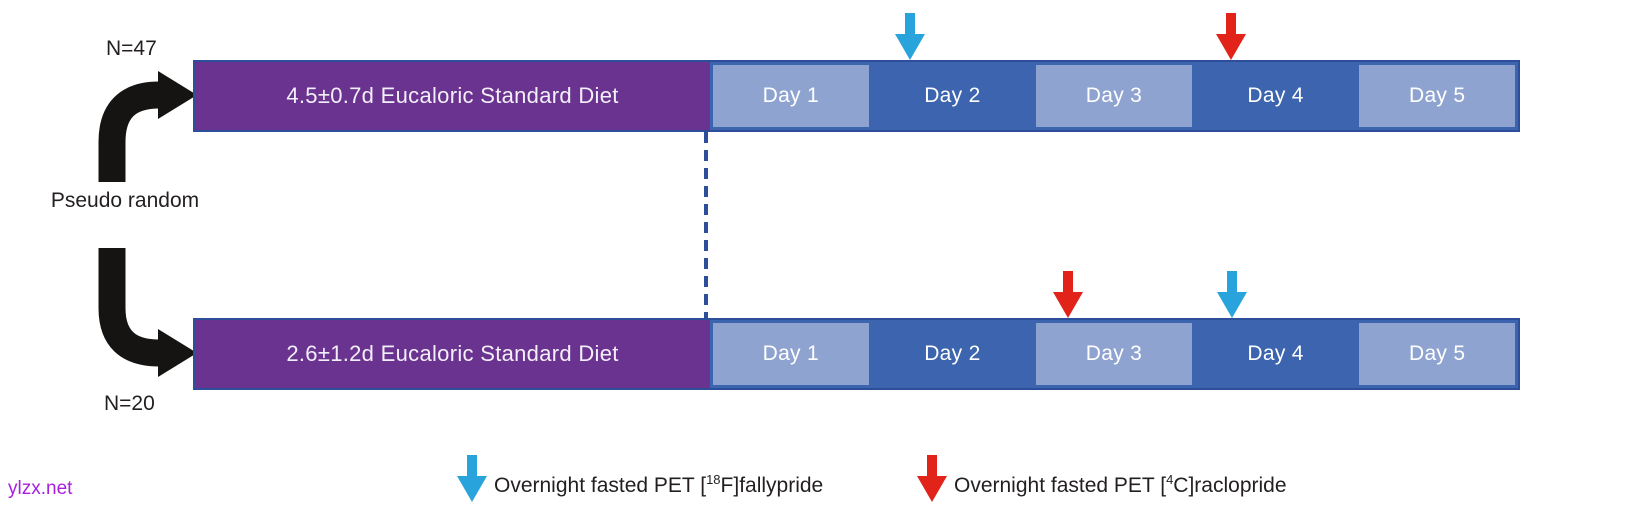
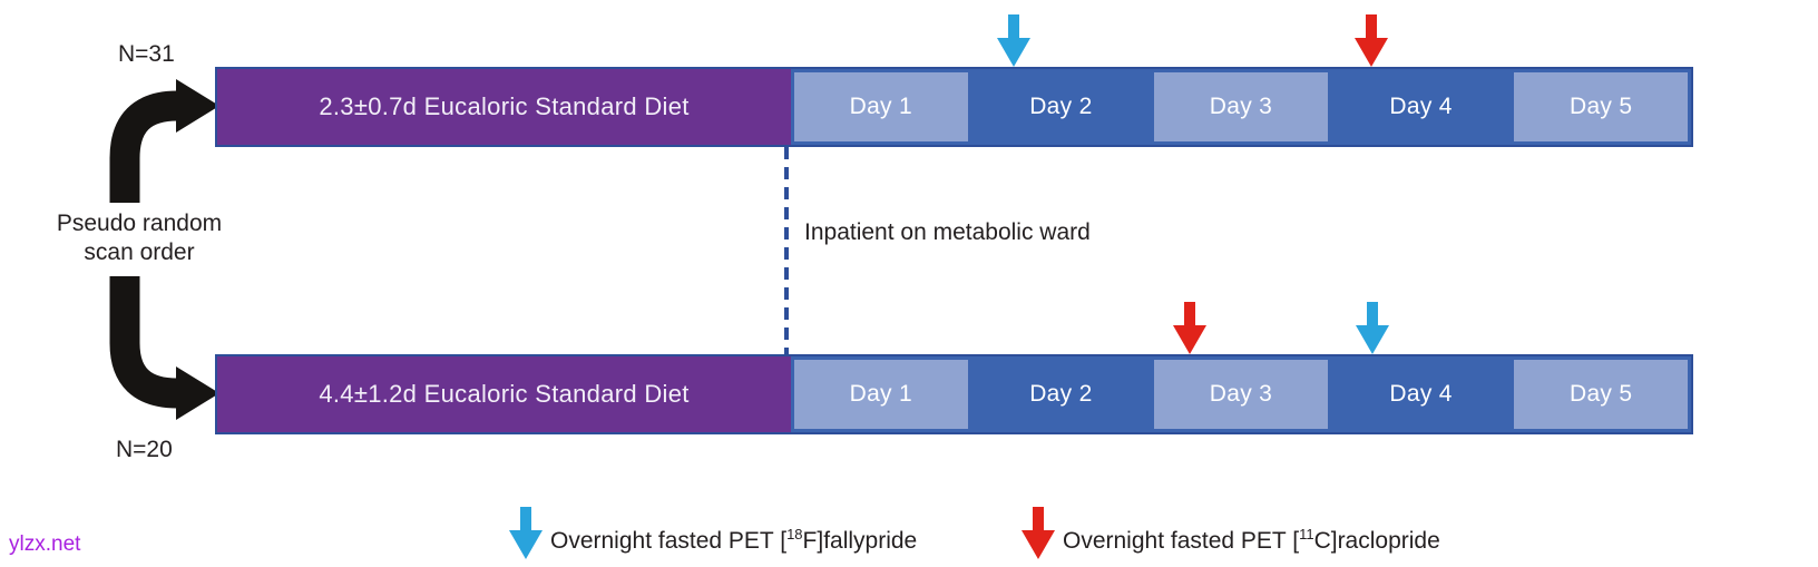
- N=47
+ N=31
  N=20
  Pseudo random
+ scan order
- 4.5±0.7d Eucaloric Standard Diet
+ 2.3±0.7d Eucaloric Standard Diet
  Day 1
  Day 2
  Day 3
  Day 4
  Day 5
- 2.6±1.2d Eucaloric Standard Diet
+ 4.4±1.2d Eucaloric Standard Diet
  Day 1
  Day 2
  Day 3
  Day 4
  Day 5
+ Inpatient on metabolic ward
  Overnight fasted PET [18F]fallypride
- Overnight fasted PET [4C]raclopride
+ Overnight fasted PET [11C]raclopride
  ylzx.net
